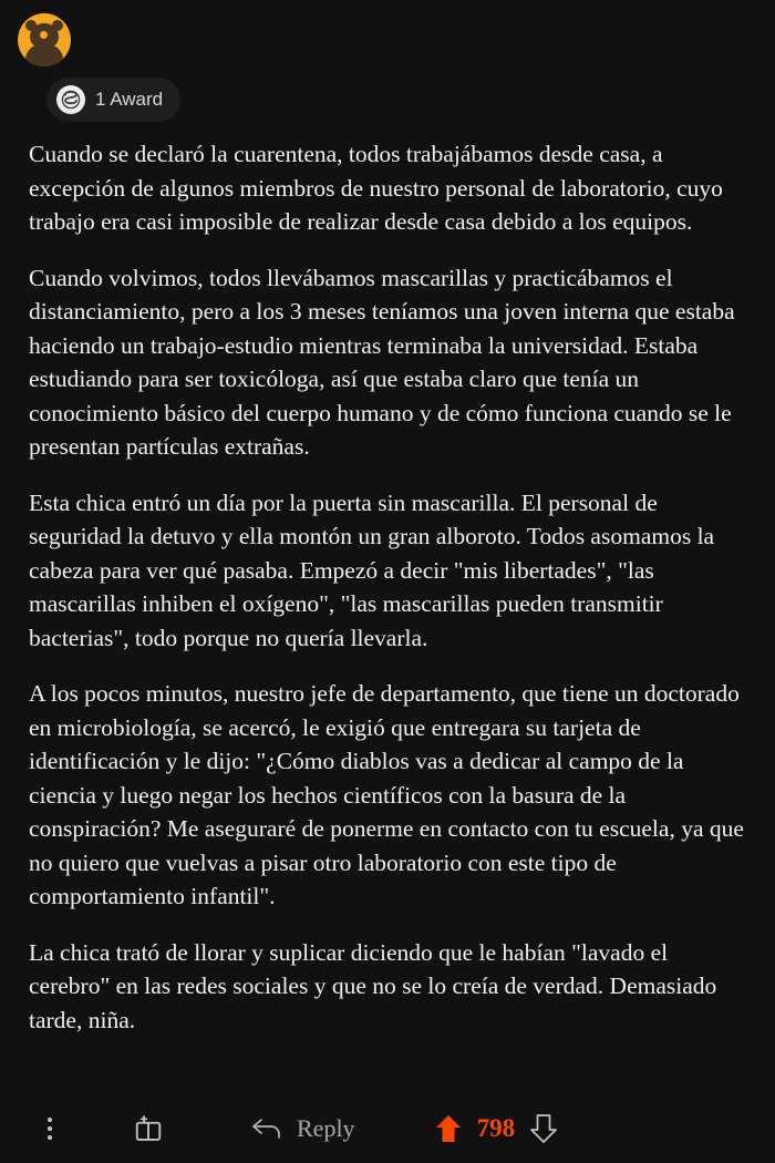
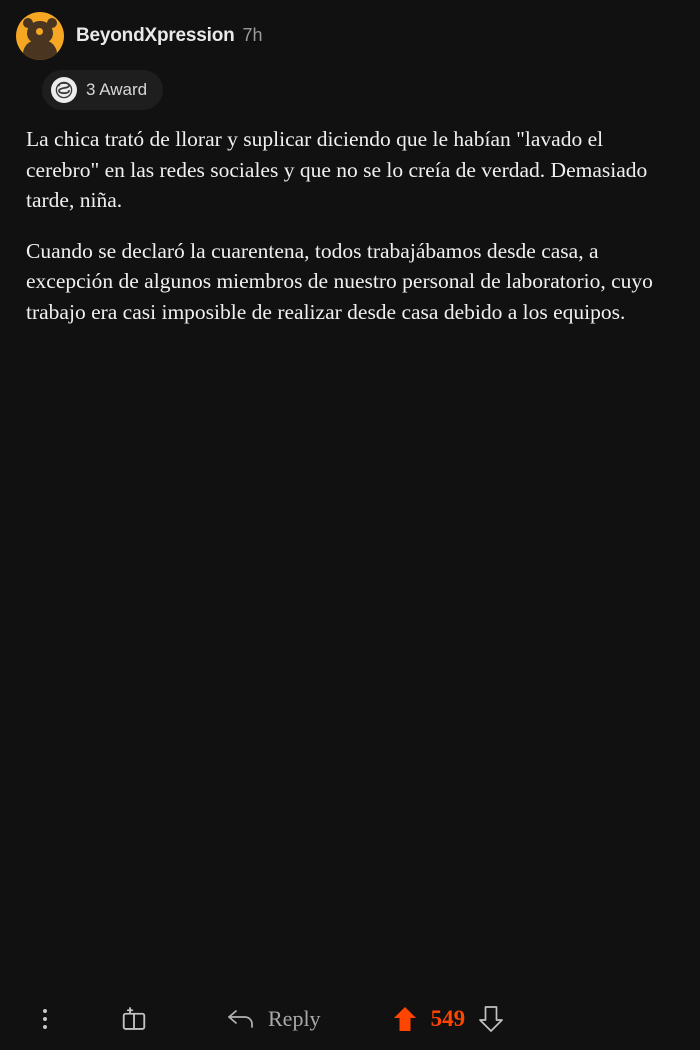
+ BeyondXpression 7h
- 1 Award
+ 3 Award
- Cuando se declaró la cuarentena, todos trabajábamos desde casa, a excepción de algunos miembros de nuestro personal de laboratorio, cuyo trabajo era casi imposible de realizar desde casa debido a los equipos.
+ La chica trató de llorar y suplicar diciendo que le habían "lavado el cerebro" en las redes sociales y que no se lo creía de verdad. Demasiado tarde, niña.
- Cuando volvimos, todos llevábamos mascarillas y practicábamos el distanciamiento, pero a los 3 meses teníamos una joven interna que estaba haciendo un trabajo-estudio mientras terminaba la universidad. Estaba estudiando para ser toxicóloga, así que estaba claro que tenía un conocimiento básico del cuerpo humano y de cómo funciona cuando se le presentan partículas extrañas.
- Esta chica entró un día por la puerta sin mascarilla. El personal de seguridad la detuvo y ella montón un gran alboroto. Todos asomamos la cabeza para ver qué pasaba. Empezó a decir "mis libertades", "las mascarillas inhiben el oxígeno", "las mascarillas pueden transmitir bacterias", todo porque no quería llevarla.
- A los pocos minutos, nuestro jefe de departamento, que tiene un doctorado en microbiología, se acercó, le exigió que entregara su tarjeta de identificación y le dijo: "¿Cómo diablos vas a dedicar al campo de la ciencia y luego negar los hechos científicos con la basura de la conspiración? Me aseguraré de ponerme en contacto con tu escuela, ya que no quiero que vuelvas a pisar otro laboratorio con este tipo de comportamiento infantil".
- La chica trató de llorar y suplicar diciendo que le habían "lavado el cerebro" en las redes sociales y que no se lo creía de verdad. Demasiado tarde, niña.
+ Cuando se declaró la cuarentena, todos trabajábamos desde casa, a excepción de algunos miembros de nuestro personal de laboratorio, cuyo trabajo era casi imposible de realizar desde casa debido a los equipos.
  Reply
- 798
+ 549
